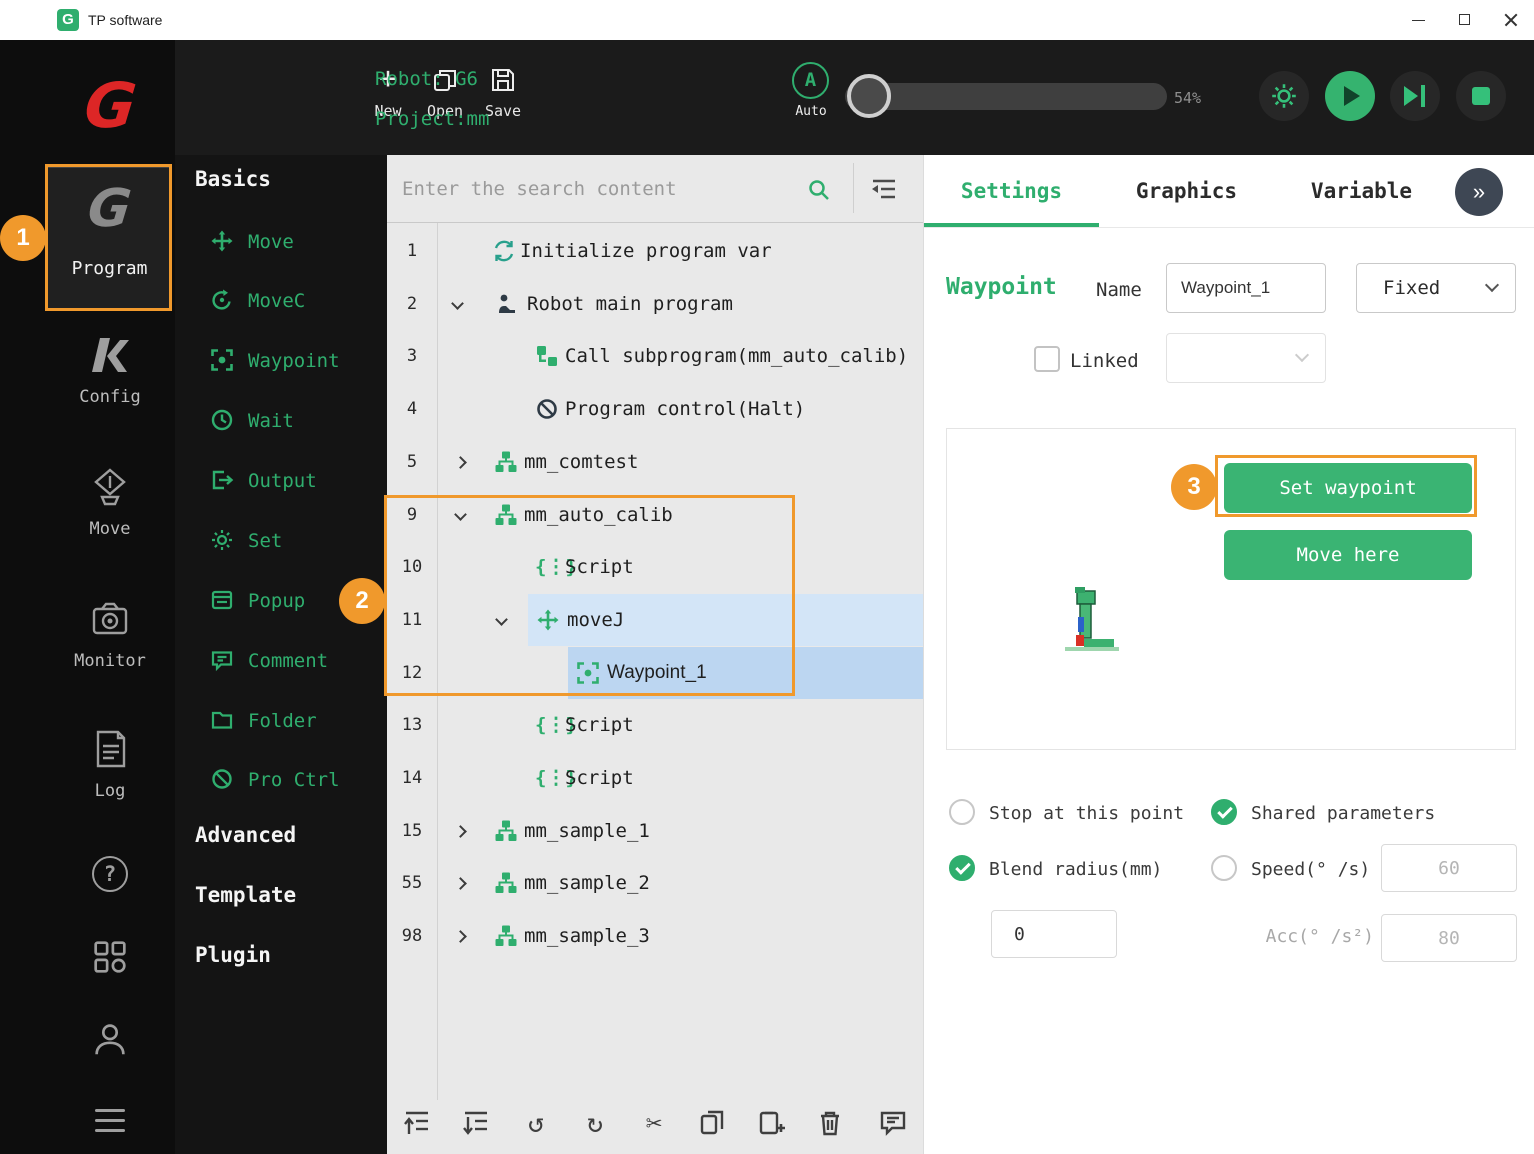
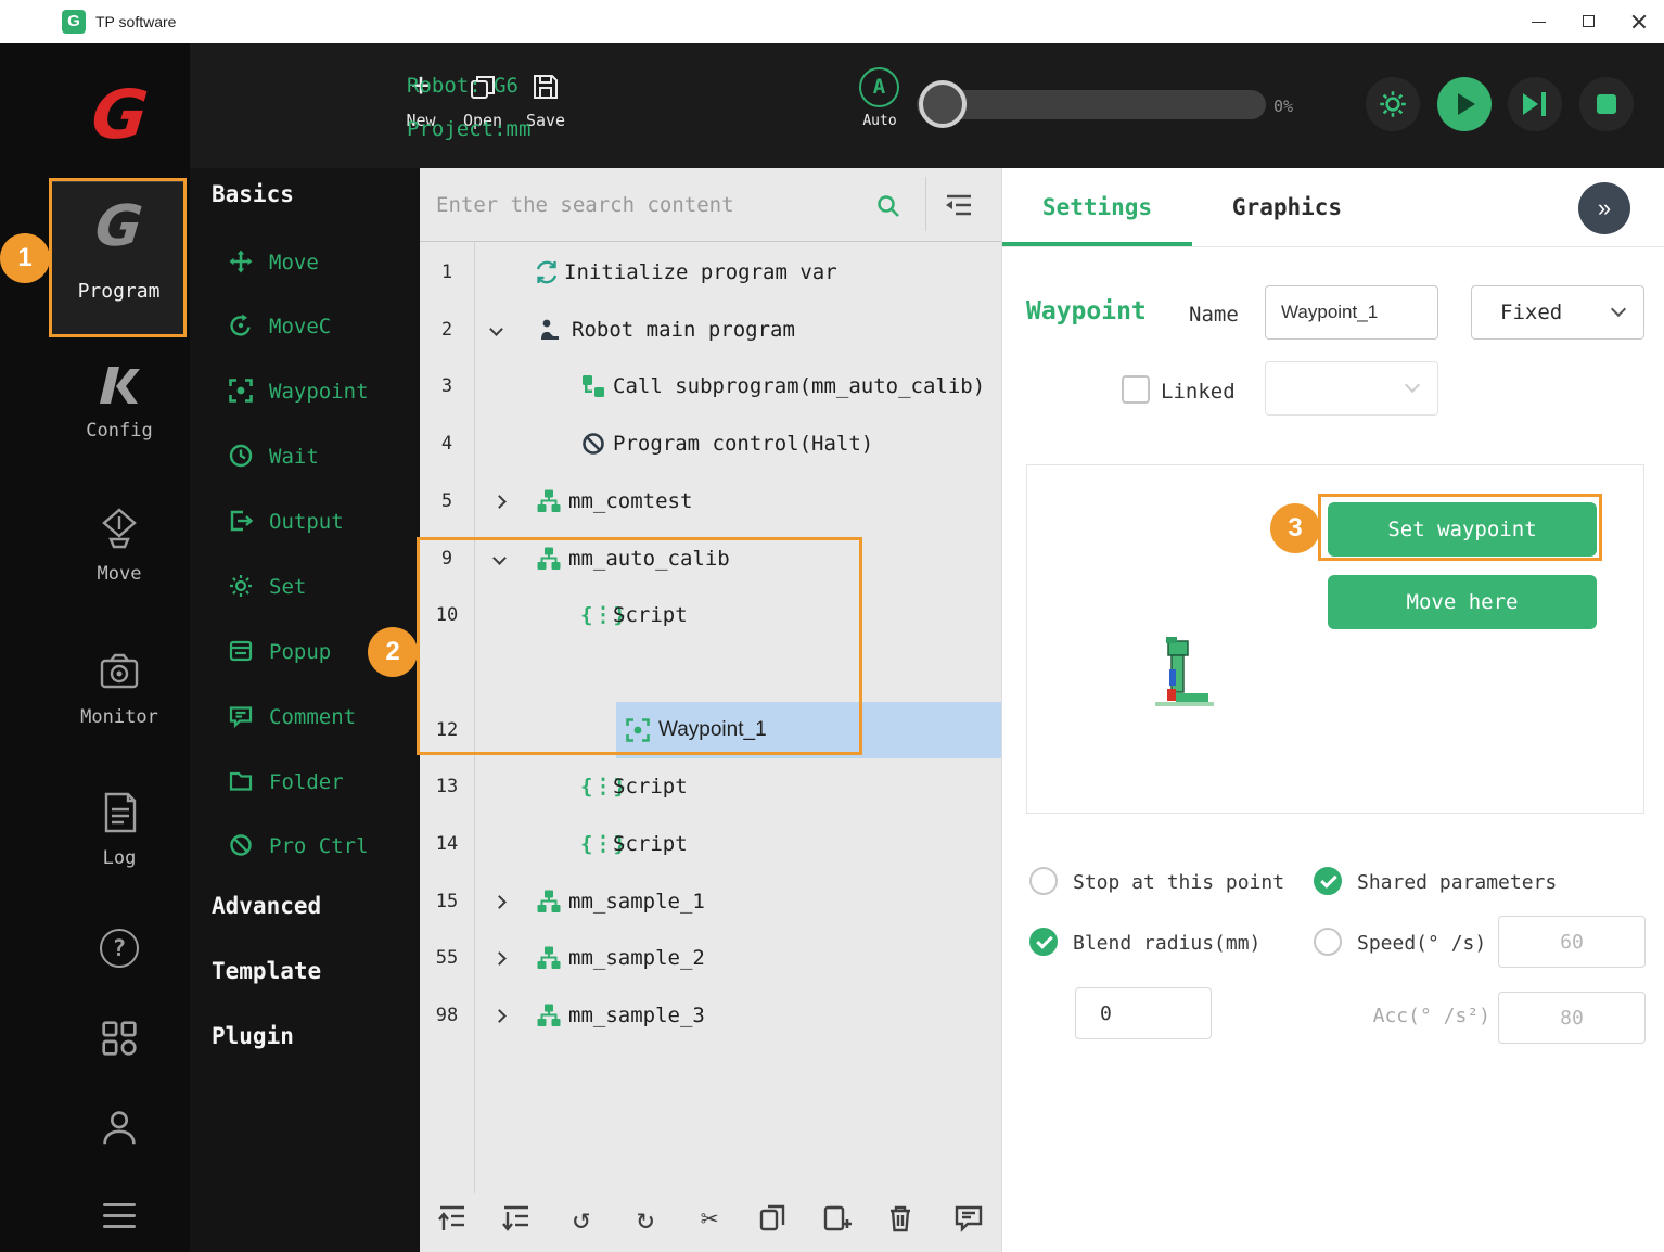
  G
  TP software
  Program
  Config
  Move
  Monitor
  Log
  ?
  +
  New
  Open
  Save
  Robot: G6
  Project:mm
  A
  Auto
- 54%
+ 0%
  Basics
  Move
  MoveC
  Waypoint
  Wait
  Output
  Set
  Popup
  Comment
  Folder
  Pro Ctrl
  Advanced
  Template
  Plugin
  Enter the search content
  1
  Initialize program var
  2
  Robot main program
  3
  Call subprogram(mm_auto_calib)
  4
  Program control(Halt)
  5
  mm_comtest
  9
  mm_auto_calib
  10
  {⋮}
  Script
- 11
- moveJ
  12
  Waypoint_1
  13
  {⋮}
  Script
  14
  {⋮}
  Script
  15
  mm_sample_1
  55
  mm_sample_2
  98
  mm_sample_3
  ↺
  ↻
  ✂
  Settings
  Graphics
- Variable
  »
  Waypoint
  Name
  Waypoint_1
  Fixed
  Linked
  Set waypoint
  Move here
  Stop at this point
  Shared parameters
  Blend radius(mm)
  Speed(° /s)
  60
  0
  Acc(° /s²)
  80
  1
  2
  3
